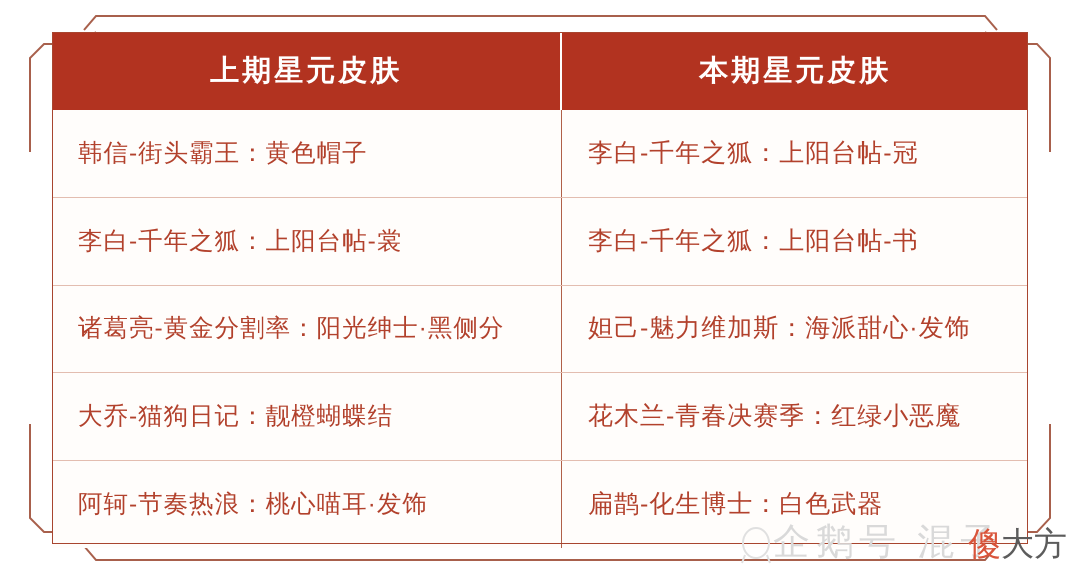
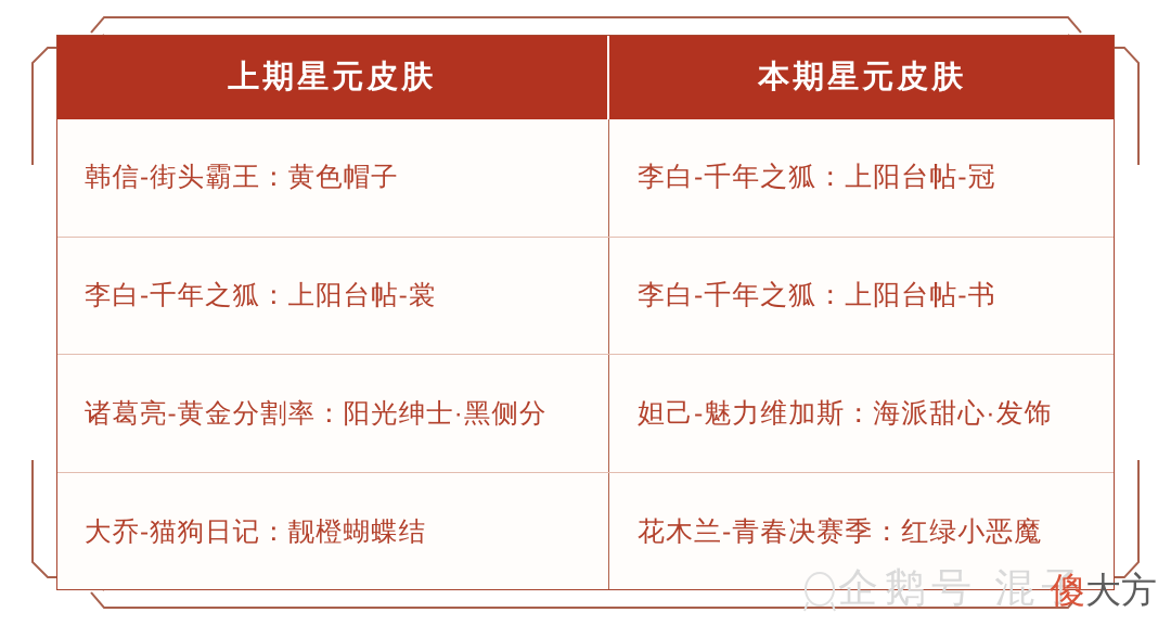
  上期星元皮肤	本期星元皮肤
  韩信-街头霸王：黄色帽子	李白-千年之狐：上阳台帖-冠
  李白-千年之狐：上阳台帖-裳	李白-千年之狐：上阳台帖-书
  诸葛亮-黄金分割率：阳光绅士·黑侧分	妲己-魅力维加斯：海派甜心·发饰
  大乔-猫狗日记：靓橙蝴蝶结	花木兰-青春决赛季：红绿小恶魔
- 阿轲-节奏热浪：桃心喵耳·发饰	扁鹊-化生博士：白色武器
  企鹅号 混子
  傻大方
